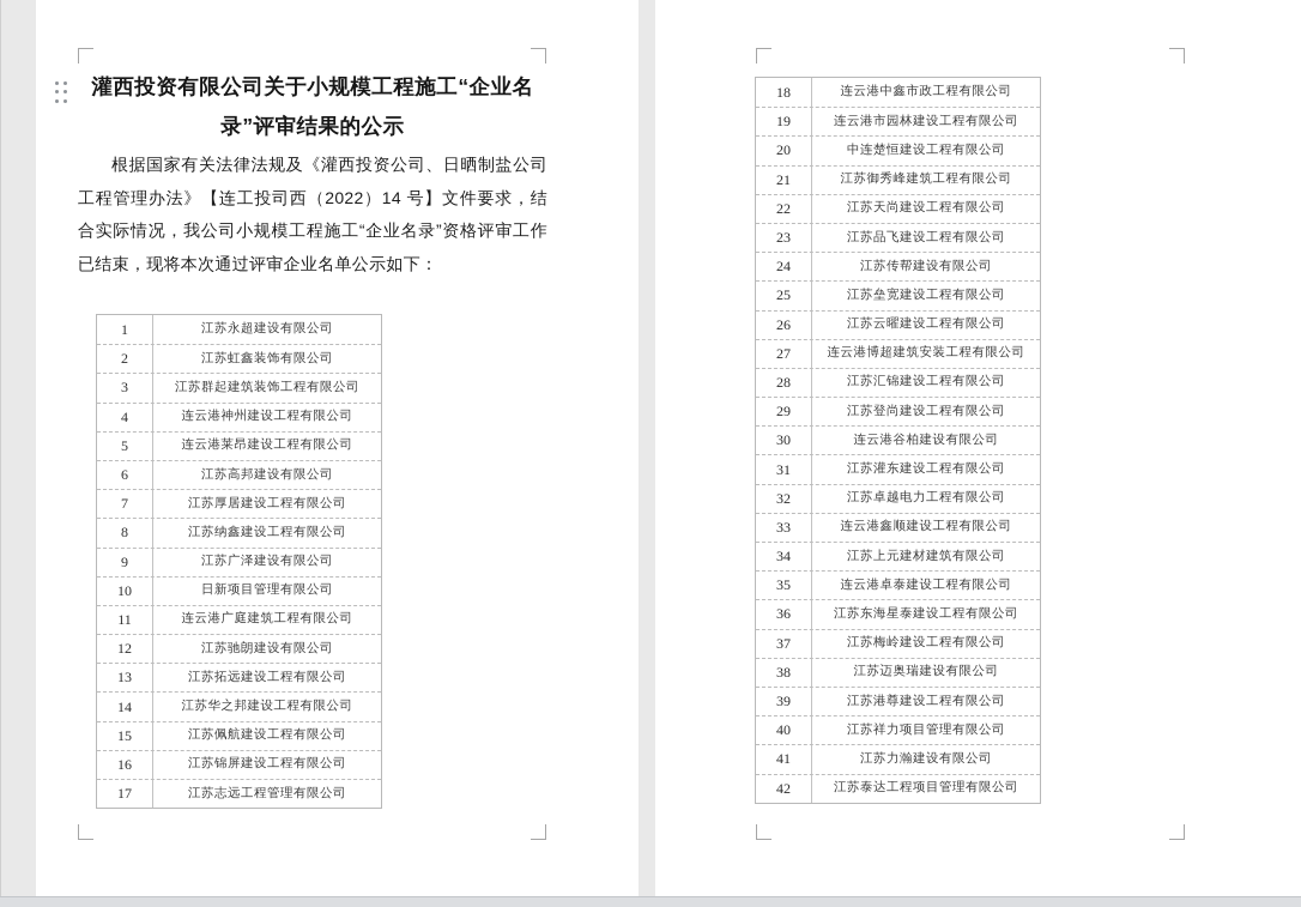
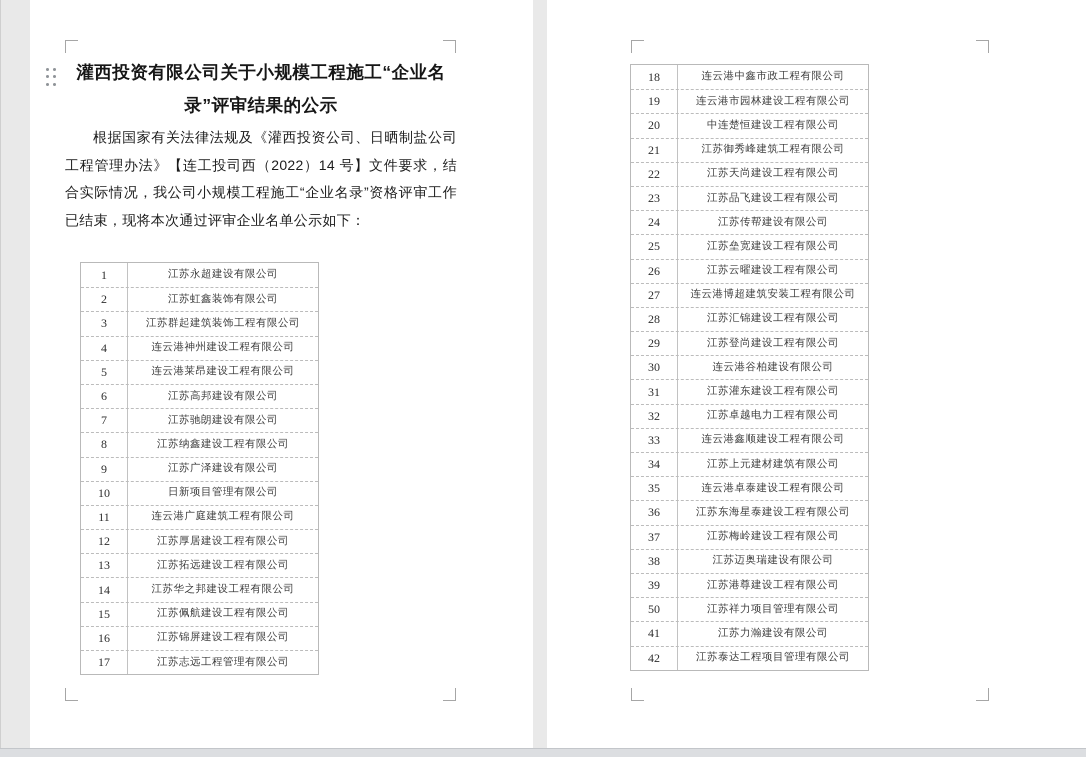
  灌西投资有限公司关于小规模工程施工“企业名录”评审结果的公示
  根据国家有关法律法规及《灌西投资公司、日晒制盐公司工程管理办法》【连工投司西（2022）14 号】文件要求，结合实际情况，我公司小规模工程施工“企业名录”资格评审工作已结束，现将本次通过评审企业名单公示如下：
  1
  江苏永超建设有限公司
  2
  江苏虹鑫装饰有限公司
  3
  江苏群起建筑装饰工程有限公司
  4
  连云港神州建设工程有限公司
  5
  连云港莱昂建设工程有限公司
  6
  江苏高邦建设有限公司
  7
- 江苏厚居建设工程有限公司
+ 江苏驰朗建设有限公司
  8
  江苏纳鑫建设工程有限公司
  9
  江苏广泽建设有限公司
  10
  日新项目管理有限公司
  11
  连云港广庭建筑工程有限公司
  12
- 江苏驰朗建设有限公司
+ 江苏厚居建设工程有限公司
  13
  江苏拓远建设工程有限公司
  14
  江苏华之邦建设工程有限公司
  15
  江苏佩航建设工程有限公司
  16
  江苏锦屏建设工程有限公司
  17
  江苏志远工程管理有限公司
  18
  连云港中鑫市政工程有限公司
  19
  连云港市园林建设工程有限公司
  20
  中连楚恒建设工程有限公司
  21
  江苏御秀峰建筑工程有限公司
  22
  江苏天尚建设工程有限公司
  23
  江苏品飞建设工程有限公司
  24
  江苏传帮建设有限公司
  25
  江苏垒宽建设工程有限公司
  26
  江苏云曜建设工程有限公司
  27
  连云港博超建筑安装工程有限公司
  28
  江苏汇锦建设工程有限公司
  29
  江苏登尚建设工程有限公司
  30
  连云港谷柏建设有限公司
  31
  江苏灌东建设工程有限公司
  32
  江苏卓越电力工程有限公司
  33
  连云港鑫顺建设工程有限公司
  34
  江苏上元建材建筑有限公司
  35
  连云港卓泰建设工程有限公司
  36
  江苏东海星泰建设工程有限公司
  37
  江苏梅岭建设工程有限公司
  38
  江苏迈奥瑞建设有限公司
  39
  江苏港尊建设工程有限公司
- 40
+ 50
  江苏祥力项目管理有限公司
  41
  江苏力瀚建设有限公司
  42
  江苏泰达工程项目管理有限公司
